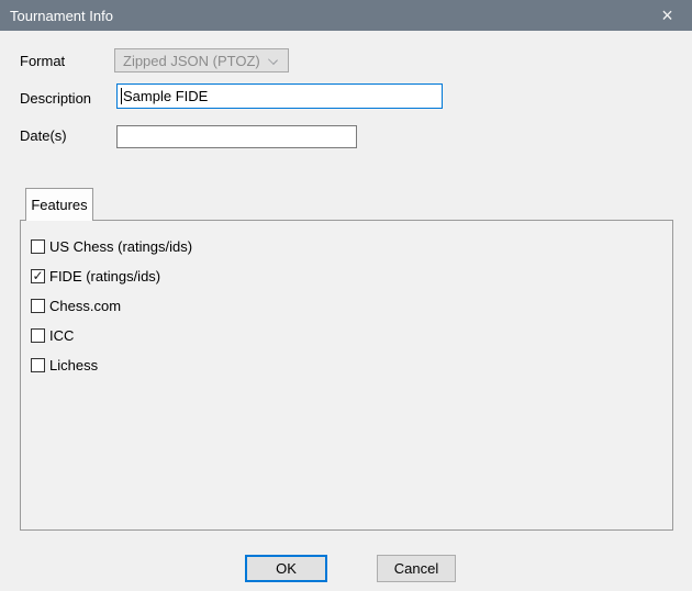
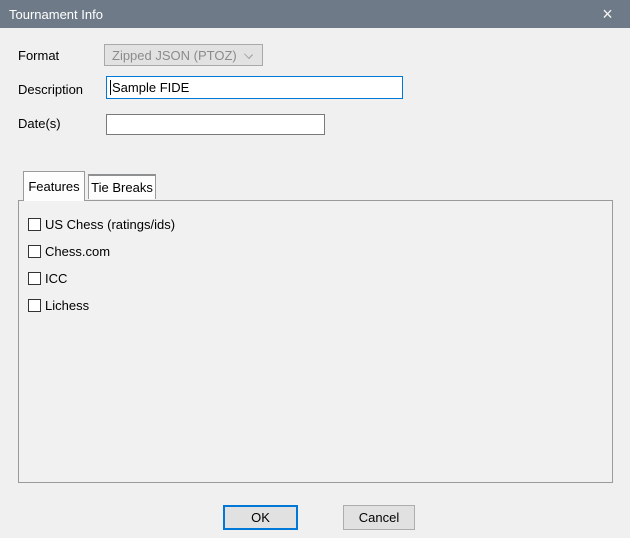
  Tournament Info
  ×
  Format
  Zipped JSON (PTOZ)
  Description
  Sample FIDE
  Date(s)
  Features
+ Tie Breaks
  US Chess (ratings/ids)
- ✓
- FIDE (ratings/ids)
  Chess.com
  ICC
  Lichess
  OK
  Cancel
